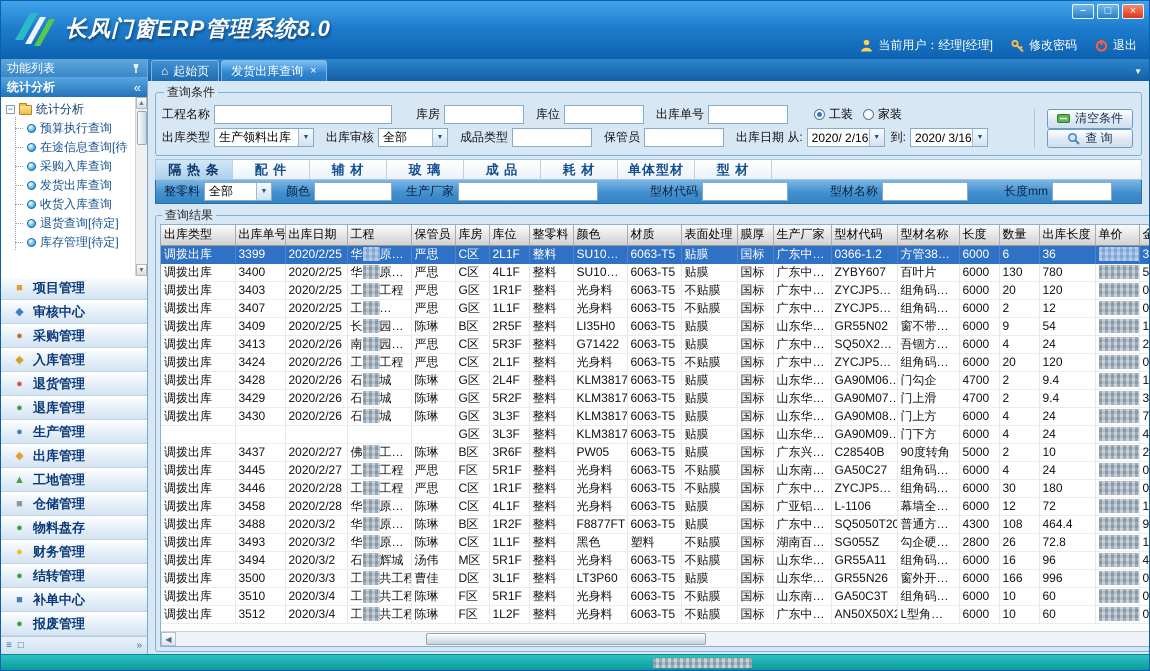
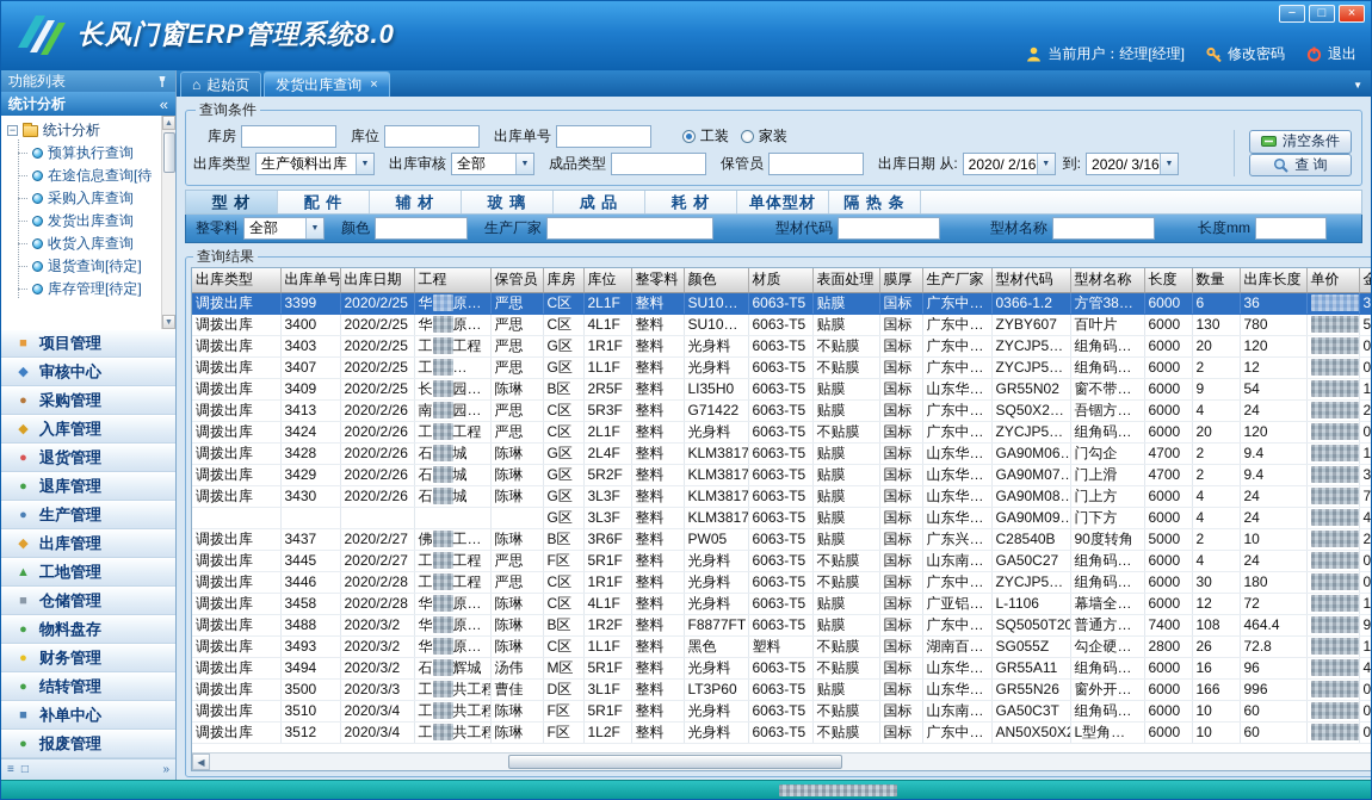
  长风门窗ERP管理系统8.0
  −
  □
  ×
  当前用户：经理[经理]
  修改密码
  退出
  功能列表
  统计分析
  «
  −
  统计分析
  预算执行查询
  在途信息查询[待
  采购入库查询
  发货出库查询
  收货入库查询
  退货查询[待定]
  库存管理[待定]
  ■
  项目管理
  ◆
  审核中心
  ●
  采购管理
  ◆
  入库管理
  ●
  退货管理
  ●
  退库管理
  ●
  生产管理
  ◆
  出库管理
  ▲
  工地管理
  ■
  仓储管理
  ●
  物料盘存
  ●
  财务管理
  ●
  结转管理
  ■
  补单中心
  ●
  报废管理
  ≡
  □
  »
  ⌂
  起始页
  发货出库查询
  ×
  ▼
  查询条件
  清空条件
  查 询
- 工程名称
  库房
  库位
  出库单号
  工装
  家装
  出库类型
  生产领料出库
  出库审核
  全部
  成品类型
  保管员
  出库日期 从:
  2020/ 2/16
  到:
  2020/ 3/16
- 隔 热 条
+ 型 材
  配 件
  辅 材
  玻 璃
  成 品
  耗 材
  单体型材
- 型 材
+ 隔 热 条
  整零料
  全部
  颜色
  生产厂家
  型材代码
  型材名称
  长度mm
  查询结果
  出库类型	出库单号	出库日期	工程	保管员	库房	库位	整零料	颜色	材质	表面处理	膜厚	生产厂家	型材代码	型材名称	长度	数量	出库长度	单价	金
  调拨出库	3399	2020/2/25	华██原…	严思	C区	2L1F	整料	SU10…	6063-T5	贴膜	国标	广东中…	0366-1.2	方管38…	6000	6	36	█████	3
  调拨出库	3400	2020/2/25	华██原…	严思	C区	4L1F	整料	SU10…	6063-T5	贴膜	国标	广东中…	ZYBY607	百叶片	6000	130	780	█████	5
  调拨出库	3403	2020/2/25	工██工程	严思	G区	1R1F	整料	光身料	6063-T5	不贴膜	国标	广东中…	ZYCJP5…	组角码…	6000	20	120	█████	0
  调拨出库	3407	2020/2/25	工██…	严思	G区	1L1F	整料	光身料	6063-T5	不贴膜	国标	广东中…	ZYCJP5…	组角码…	6000	2	12	█████	0
  调拨出库	3409	2020/2/25	长██园…	陈琳	B区	2R5F	整料	LI35H0	6063-T5	贴膜	国标	山东华…	GR55N02	窗不带…	6000	9	54	█████	1
  调拨出库	3413	2020/2/26	南██园…	严思	C区	5R3F	整料	G71422	6063-T5	贴膜	国标	广东中…	SQ50X2…	吾锢方…	6000	4	24	█████	2
  调拨出库	3424	2020/2/26	工██工程	严思	C区	2L1F	整料	光身料	6063-T5	不贴膜	国标	广东中…	ZYCJP5…	组角码…	6000	20	120	█████	0
  调拨出库	3428	2020/2/26	石██城	陈琳	G区	2L4F	整料	KLM3817	6063-T5	贴膜	国标	山东华…	GA90M06…	门勾企	4700	2	9.4	█████	1
  调拨出库	3429	2020/2/26	石██城	陈琳	G区	5R2F	整料	KLM3817	6063-T5	贴膜	国标	山东华…	GA90M07…	门上滑	4700	2	9.4	█████	3
  调拨出库	3430	2020/2/26	石██城	陈琳	G区	3L3F	整料	KLM3817	6063-T5	贴膜	国标	山东华…	GA90M08…	门上方	6000	4	24	█████	7
  					G区	3L3F	整料	KLM3817	6063-T5	贴膜	国标	山东华…	GA90M09…	门下方	6000	4	24	█████	4
  调拨出库	3437	2020/2/27	佛██工…	陈琳	B区	3R6F	整料	PW05	6063-T5	贴膜	国标	广东兴…	C28540B	90度转角	5000	2	10	█████	2
  调拨出库	3445	2020/2/27	工██工程	严思	F区	5R1F	整料	光身料	6063-T5	不贴膜	国标	山东南…	GA50C27	组角码…	6000	4	24	█████	0
  调拨出库	3446	2020/2/28	工██工程	严思	C区	1R1F	整料	光身料	6063-T5	不贴膜	国标	广东中…	ZYCJP5…	组角码…	6000	30	180	█████	0
  调拨出库	3458	2020/2/28	华██原…	陈琳	C区	4L1F	整料	光身料	6063-T5	贴膜	国标	广亚铝…	L-1106	幕墙全…	6000	12	72	█████	1
- 调拨出库	3488	2020/3/2	华██原…	陈琳	B区	1R2F	整料	F8877FT	6063-T5	贴膜	国标	广东中…	SQ5050T20	普通方…	4300	108	464.4	█████	9
+ 调拨出库	3488	2020/3/2	华██原…	陈琳	B区	1R2F	整料	F8877FT	6063-T5	贴膜	国标	广东中…	SQ5050T20	普通方…	7400	108	464.4	█████	9
  调拨出库	3493	2020/3/2	华██原…	陈琳	C区	1L1F	整料	黑色	塑料	不贴膜	国标	湖南百…	SG055Z	勾企硬…	2800	26	72.8	█████	1
  调拨出库	3494	2020/3/2	石██辉城	汤伟	M区	5R1F	整料	光身料	6063-T5	不贴膜	国标	山东华…	GR55A11	组角码…	6000	16	96	█████	4
  调拨出库	3500	2020/3/3	工██共工程	曹佳	D区	3L1F	整料	LT3P60	6063-T5	贴膜	国标	山东华…	GR55N26	窗外开…	6000	166	996	█████	0
  调拨出库	3510	2020/3/4	工██共工程	陈琳	F区	5R1F	整料	光身料	6063-T5	不贴膜	国标	山东南…	GA50C3T	组角码…	6000	10	60	█████	0
  调拨出库	3512	2020/3/4	工██共工程	陈琳	F区	1L2F	整料	光身料	6063-T5	不贴膜	国标	广东中…	AN50X50X	L型角…	6000	10	60	█████	0
  ◀
  ██████████████
